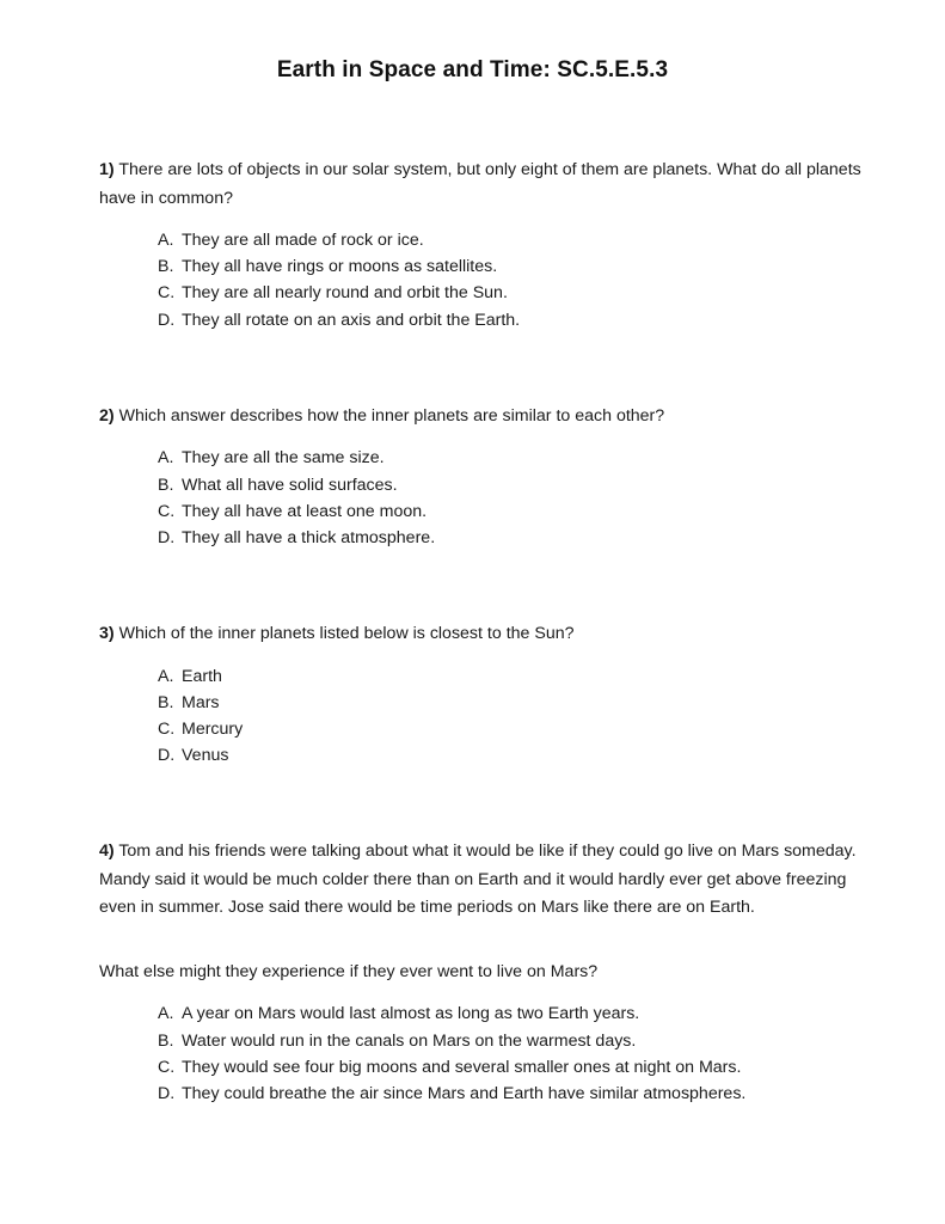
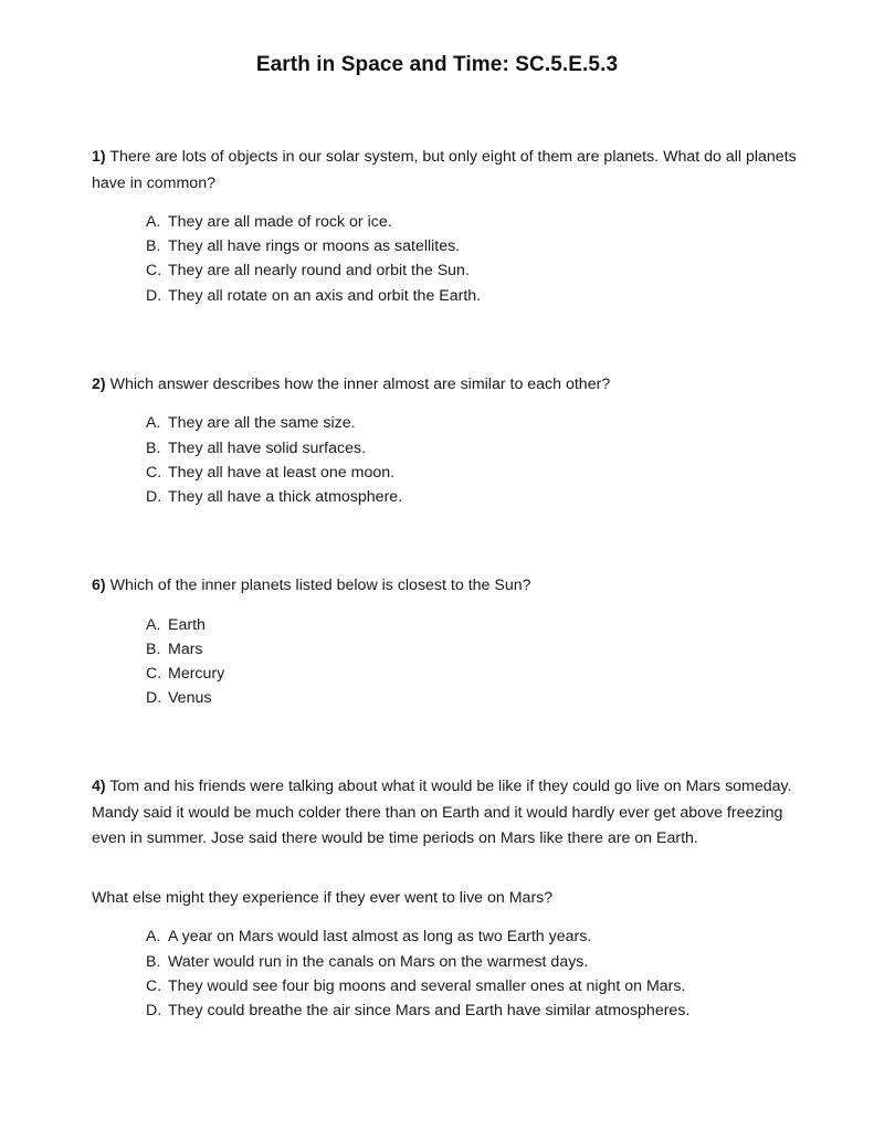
  Earth in Space and Time: SC.5.E.5.3
  1) There are lots of objects in our solar system, but only eight of them are planets. What do all planets have in common?
  A.
  They are all made of rock or ice.
  B.
  They all have rings or moons as satellites.
  C.
  They are all nearly round and orbit the Sun.
  D.
  They all rotate on an axis and orbit the Earth.
- 2) Which answer describes how the inner planets are similar to each other?
+ 2) Which answer describes how the inner almost are similar to each other?
  A.
  They are all the same size.
  B.
- What all have solid surfaces.
+ They all have solid surfaces.
  C.
  They all have at least one moon.
  D.
  They all have a thick atmosphere.
- 3) Which of the inner planets listed below is closest to the Sun?
+ 6) Which of the inner planets listed below is closest to the Sun?
  A.
  Earth
  B.
  Mars
  C.
  Mercury
  D.
  Venus
  4) Tom and his friends were talking about what it would be like if they could go live on Mars someday. Mandy said it would be much colder there than on Earth and it would hardly ever get above freezing even in summer. Jose said there would be time periods on Mars like there are on Earth.
  What else might they experience if they ever went to live on Mars?
  A.
  A year on Mars would last almost as long as two Earth years.
  B.
  Water would run in the canals on Mars on the warmest days.
  C.
  They would see four big moons and several smaller ones at night on Mars.
  D.
  They could breathe the air since Mars and Earth have similar atmospheres.
